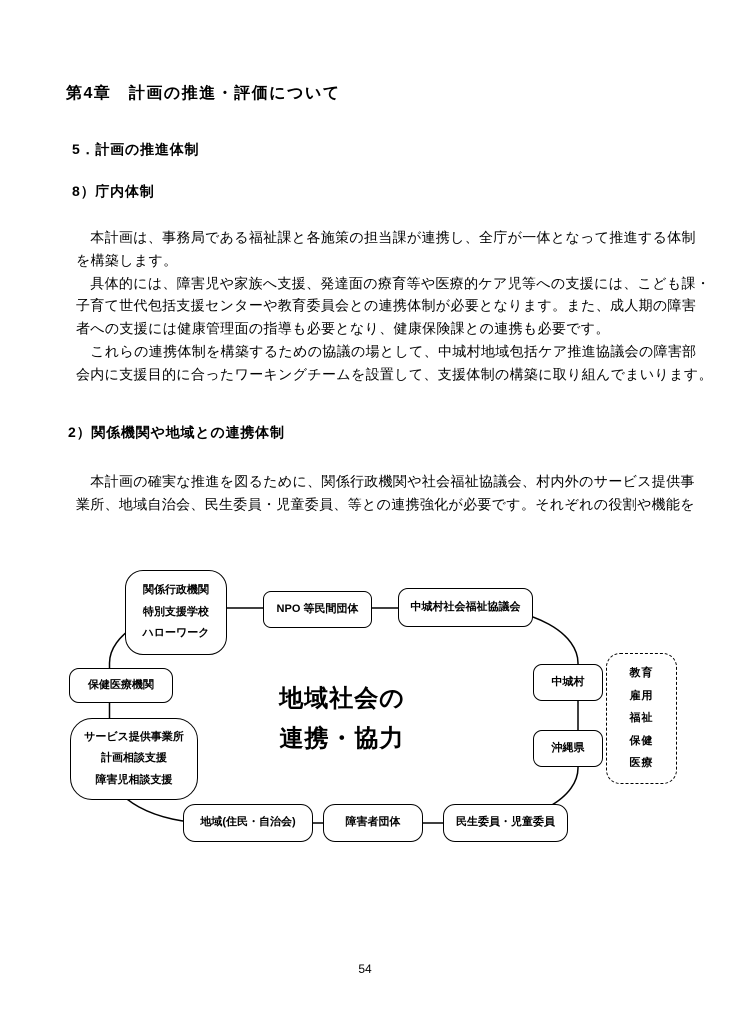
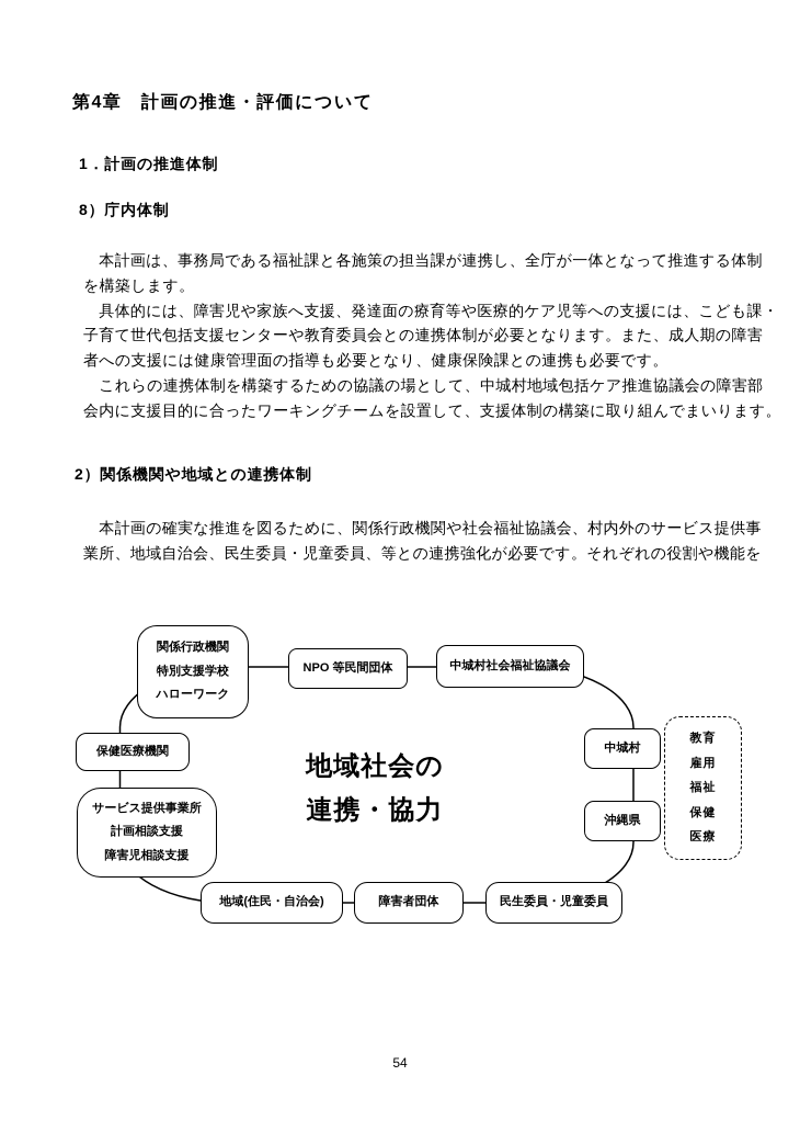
  第4章 計画の推進・評価について
- 5．計画の推進体制
+ 1．計画の推進体制
  8）庁内体制
  本計画は、事務局である福祉課と各施策の担当課が連携し、全庁が一体となって推進する体制
  を構築します。
  具体的には、障害児や家族へ支援、発達面の療育等や医療的ケア児等への支援には、こども課・
  子育て世代包括支援センターや教育委員会との連携体制が必要となります。また、成人期の障害
  者への支援には健康管理面の指導も必要となり、健康保険課との連携も必要です。
  これらの連携体制を構築するための協議の場として、中城村地域包括ケア推進協議会の障害部
  会内に支援目的に合ったワーキングチームを設置して、支援体制の構築に取り組んでまいります。
  2）関係機関や地域との連携体制
  本計画の確実な推進を図るために、関係行政機関や社会福祉協議会、村内外のサービス提供事
  業所、地域自治会、民生委員・児童委員、等との連携強化が必要です。それぞれの役割や機能を
  関係行政機関
  特別支援学校
  ハローワーク
  NPO 等民間団体
  中城村社会福祉協議会
  保健医療機関
  サービス提供事業所
  計画相談支援
  障害児相談支援
  地域(住民・自治会)
  障害者団体
  民生委員・児童委員
  中城村
  沖縄県
  教育
  雇用
  福祉
  保健
  医療
  地域社会の
  連携・協力
  54
